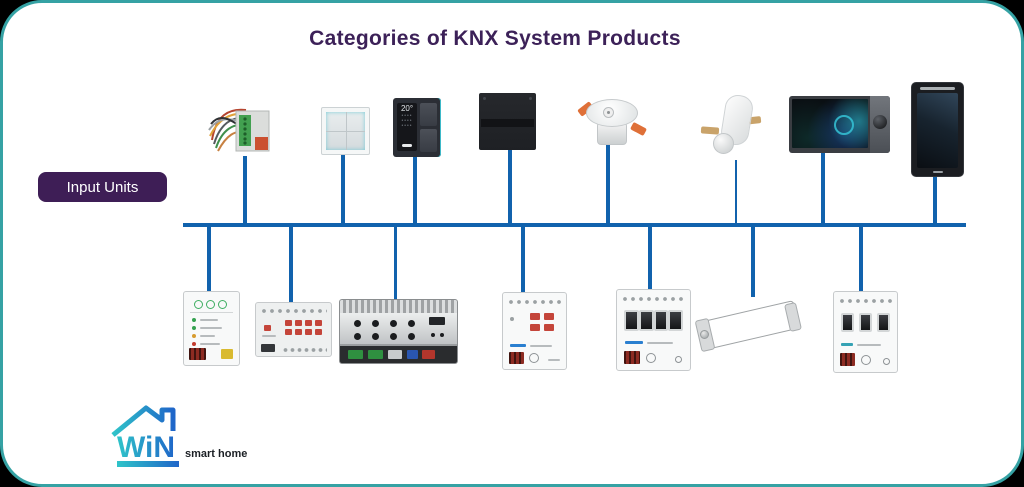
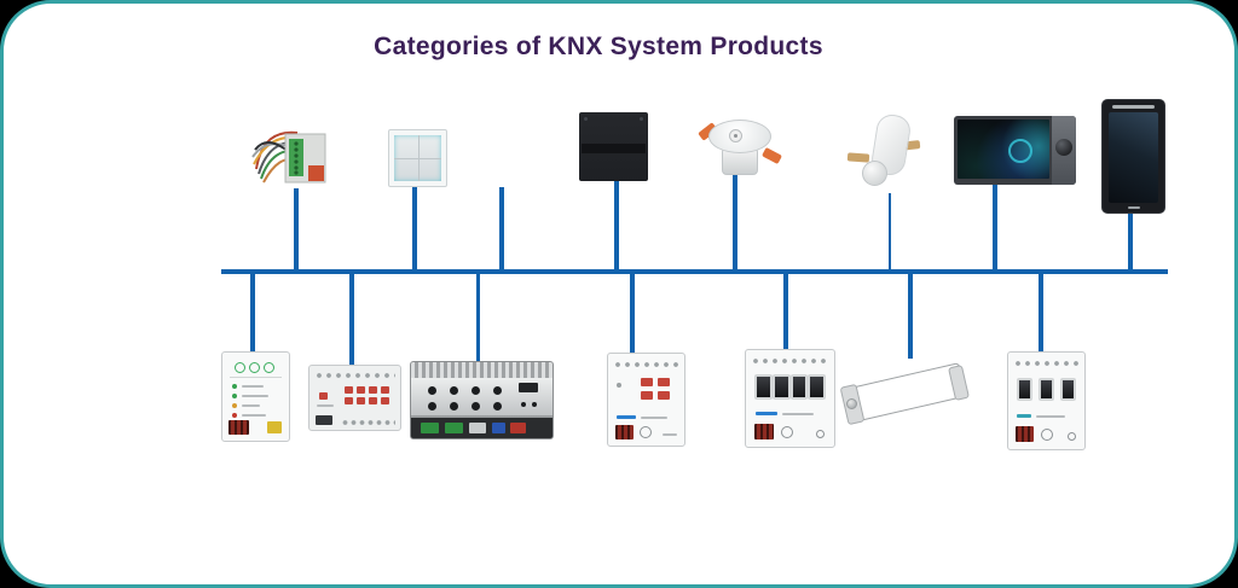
  Categories of KNX System Products
- Input Units
- 20°
- WiN
- smart home
